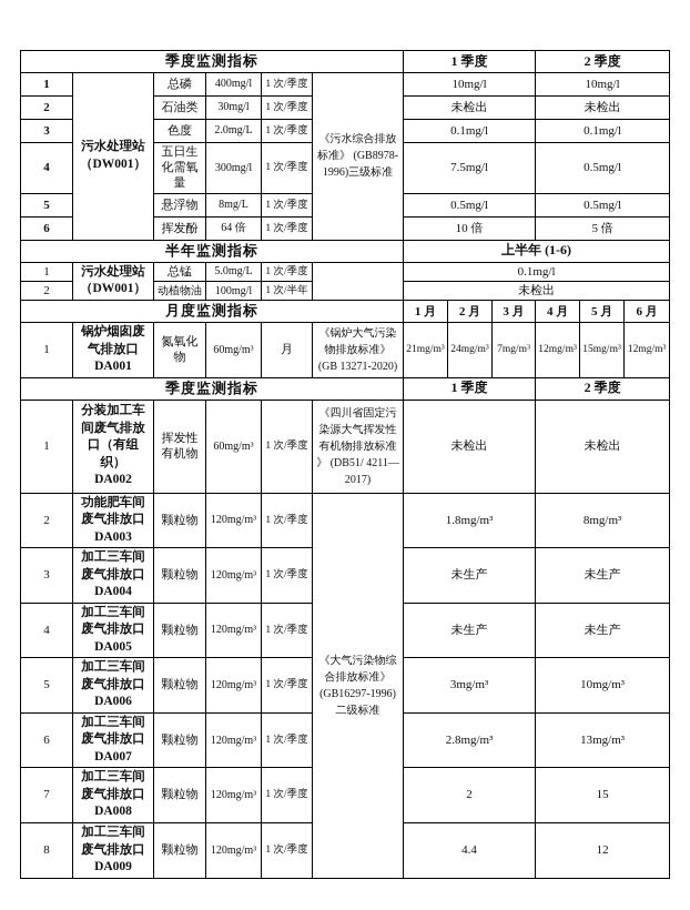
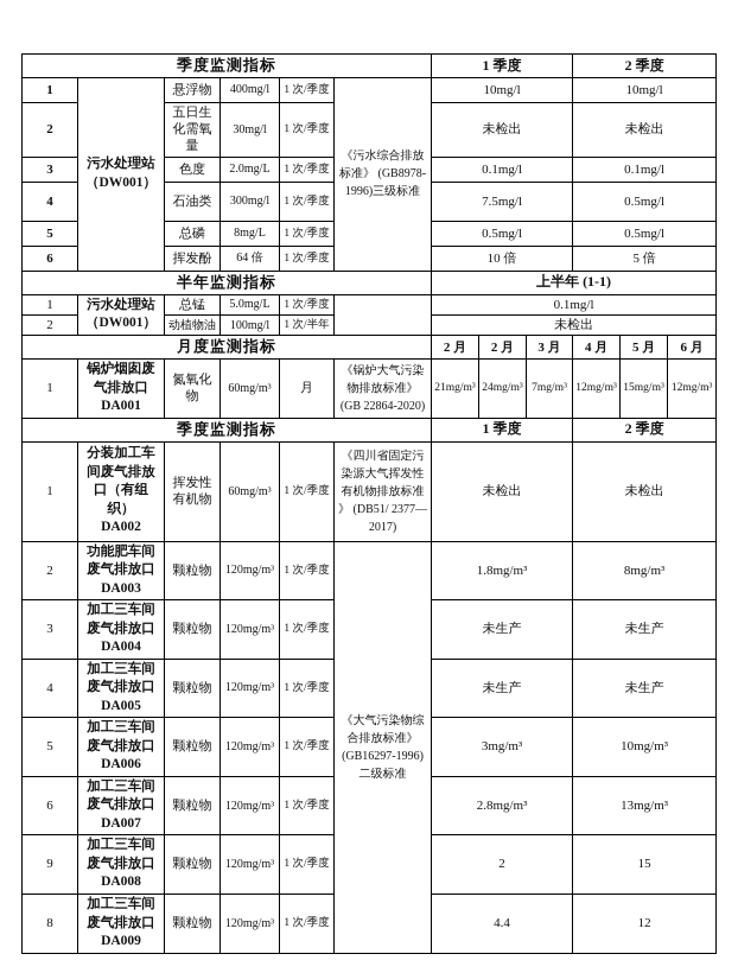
  季度监测指标	1 季度	2 季度
- 1	污水处理站 （DW001）	总磷	400mg/l	1 次/季度	《污水综合排放标准》 (GB8978-1996)三级标准	10mg/l	10mg/l
+ 1	污水处理站 （DW001）	悬浮物	400mg/l	1 次/季度	《污水综合排放标准》 (GB8978-1996)三级标准	10mg/l	10mg/l
- 2	石油类	30mg/l	1 次/季度	未检出	未检出
+ 2	五日生化需氧量	30mg/l	1 次/季度	未检出	未检出
  3	色度	2.0mg/L	1 次/季度	0.1mg/l	0.1mg/l
- 4	五日生化需氧量	300mg/l	1 次/季度	7.5mg/l	0.5mg/l
+ 4	石油类	300mg/l	1 次/季度	7.5mg/l	0.5mg/l
- 5	悬浮物	8mg/L	1 次/季度	0.5mg/l	0.5mg/l
+ 5	总磷	8mg/L	1 次/季度	0.5mg/l	0.5mg/l
  6	挥发酚	64 倍	1 次/季度	10 倍	5 倍
- 半年监测指标	上半年 (1-6)
+ 半年监测指标	上半年 (1-1)
  1	污水处理站 （DW001）	总锰	5.0mg/L	1 次/季度		0.1mg/l
  2	动植物油	100mg/l	1 次/半年	未检出
- 月度监测指标	1 月	2 月	3 月	4 月	5 月	6 月
+ 月度监测指标	2 月	2 月	3 月	4 月	5 月	6 月
- 1	锅炉烟囱废气排放口 DA001	氮氧化物	60mg/m³	月	《锅炉大气污染物排放标准》 (GB 13271-2020)	21mg/m³	24mg/m³	7mg/m³	12mg/m³	15mg/m³	12mg/m³
+ 1	锅炉烟囱废气排放口 DA001	氮氧化物	60mg/m³	月	《锅炉大气污染物排放标准》 (GB 22864-2020)	21mg/m³	24mg/m³	7mg/m³	12mg/m³	15mg/m³	12mg/m³
  季度监测指标	1 季度	2 季度
- 1	分装加工车间废气排放口（有组织） DA002	挥发性有机物	60mg/m³	1 次/季度	《四川省固定污染源大气挥发性有机物排放标准 》 (DB51/ 4211—2017)	未检出	未检出
+ 1	分装加工车间废气排放口（有组织） DA002	挥发性有机物	60mg/m³	1 次/季度	《四川省固定污染源大气挥发性有机物排放标准 》 (DB51/ 2377—2017)	未检出	未检出
  2	功能肥车间废气排放口 DA003	颗粒物	120mg/m³	1 次/季度	《大气污染物综合排放标准》 (GB16297-1996) 二级标准	1.8mg/m³	8mg/m³
  3	加工三车间废气排放口 DA004	颗粒物	120mg/m³	1 次/季度	未生产	未生产
  4	加工三车间废气排放口 DA005	颗粒物	120mg/m³	1 次/季度	未生产	未生产
  5	加工三车间废气排放口 DA006	颗粒物	120mg/m³	1 次/季度	3mg/m³	10mg/m³
  6	加工三车间废气排放口 DA007	颗粒物	120mg/m³	1 次/季度	2.8mg/m³	13mg/m³
- 7	加工三车间废气排放口 DA008	颗粒物	120mg/m³	1 次/季度	2	15
+ 9	加工三车间废气排放口 DA008	颗粒物	120mg/m³	1 次/季度	2	15
  8	加工三车间废气排放口 DA009	颗粒物	120mg/m³	1 次/季度	4.4	12
